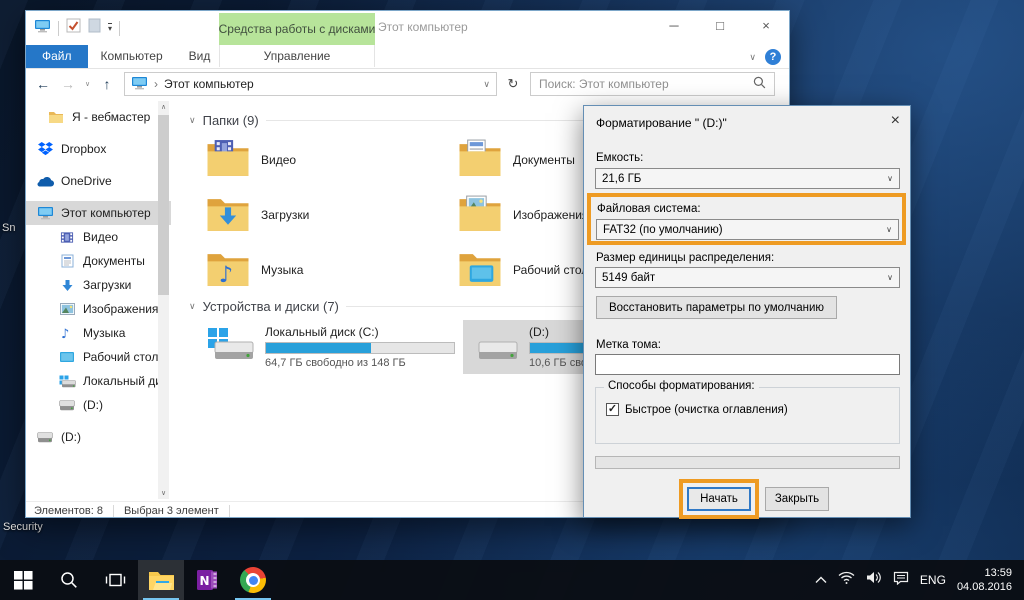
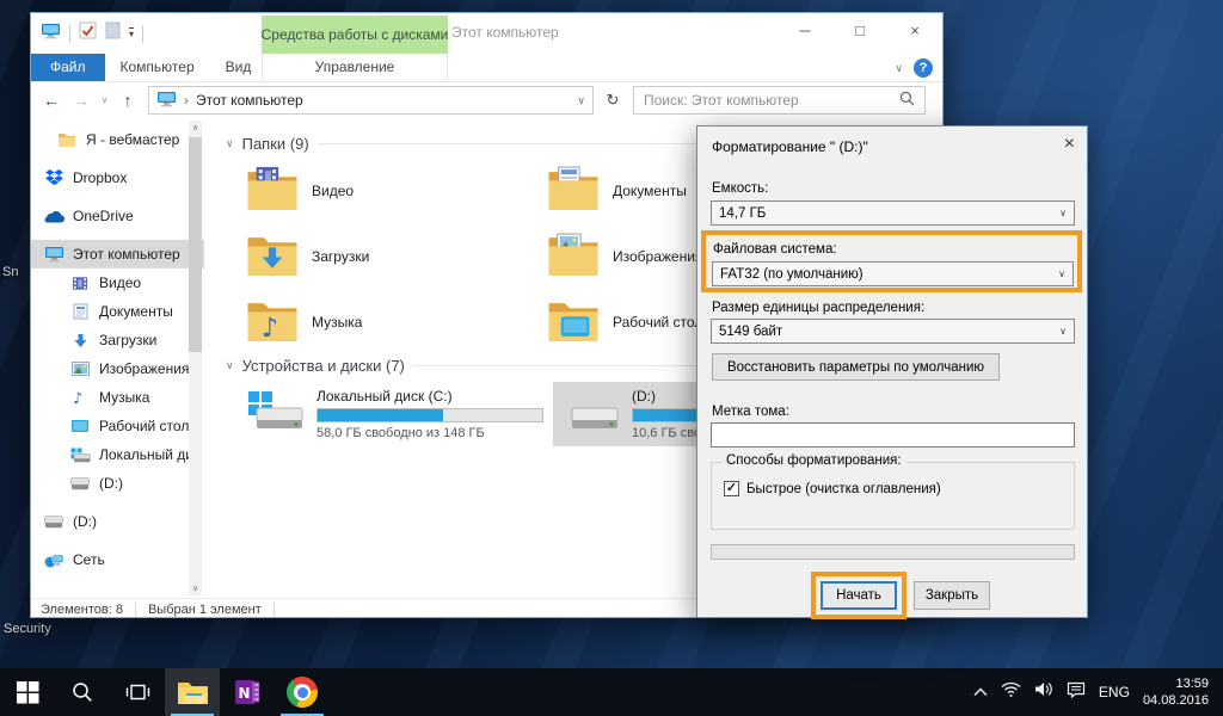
  Sn
  Security
  ▾
  Средства работы с дисками
  Этот компьютер
  ─
  □
  ×
  Файл
  Компьютер
  Вид
  Управление
  ∨
  ?
  ←
  →
  ↑
  ›
  Этот компьютер
  ∨
  ↻
  Поиск: Этот компьютер
  Я - вебмастер
  Dropbox
  OneDrive
  Этот компьютер
  Видео
  Документы
  Загрузки
  Изображения
  ♪
  Музыка
  Рабочий стол
  Локальный д
  (D:)
  (D:)
+ Сеть
  ∨
  Папки (9)
  Видео
  Документы
  Загрузки
  Изображени
  ♪
  Музыка
  Рабочий сто
  ∨
  Устройства и диски (7)
  Локальный диск (C:)
- 64,7 ГБ свободно из 148 ГБ
+ 58,0 ГБ свободно из 148 ГБ
  (D:)
  Элементов: 8
- Выбран 3 элемент
+ Выбран 1 элемент
  Форматирование " (D:)"
  ×
  Емкость:
- 21,6 ГБ
+ 14,7 ГБ
  ∨
  Файловая система:
  FAT32 (по умолчанию)
  ∨
  Размер единицы распределения:
  5149 байт
  ∨
  Восстановить параметры по умолчанию
  Метка тома:
  Способы форматирования:
  ✓
  Быстрое (очистка оглавления)
  Начать
  Закрыть
  N
  ENG
  13:59
  04.08.2016
